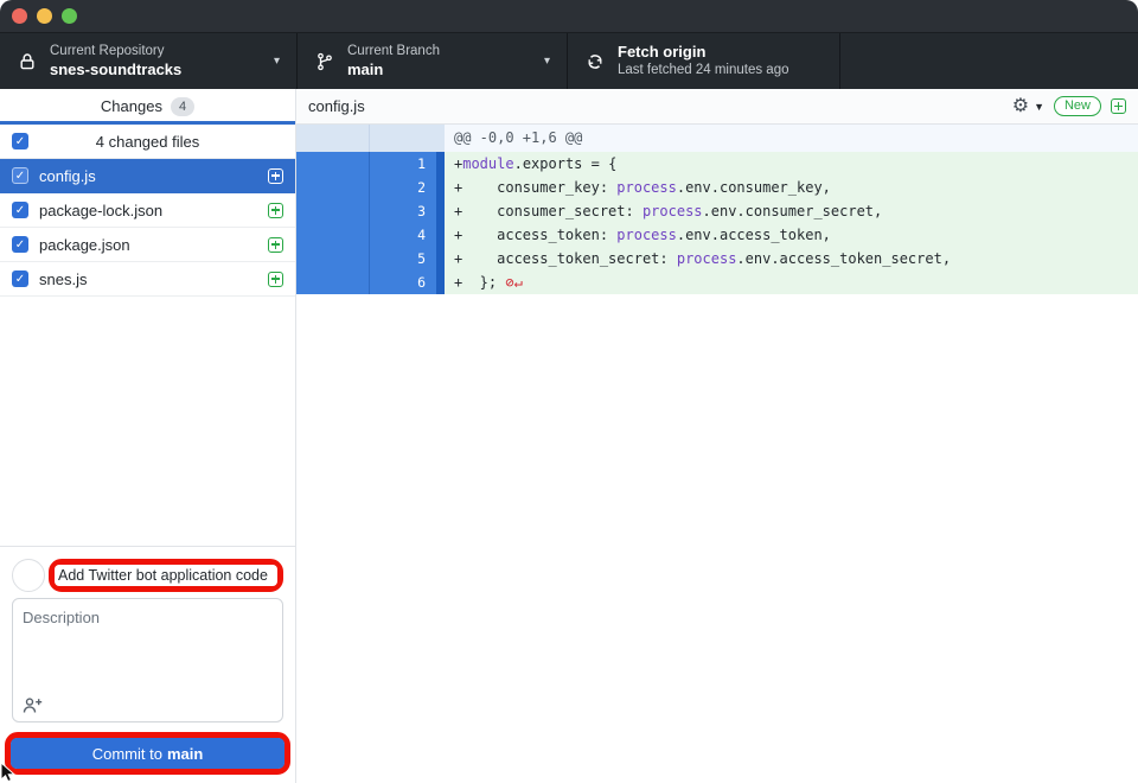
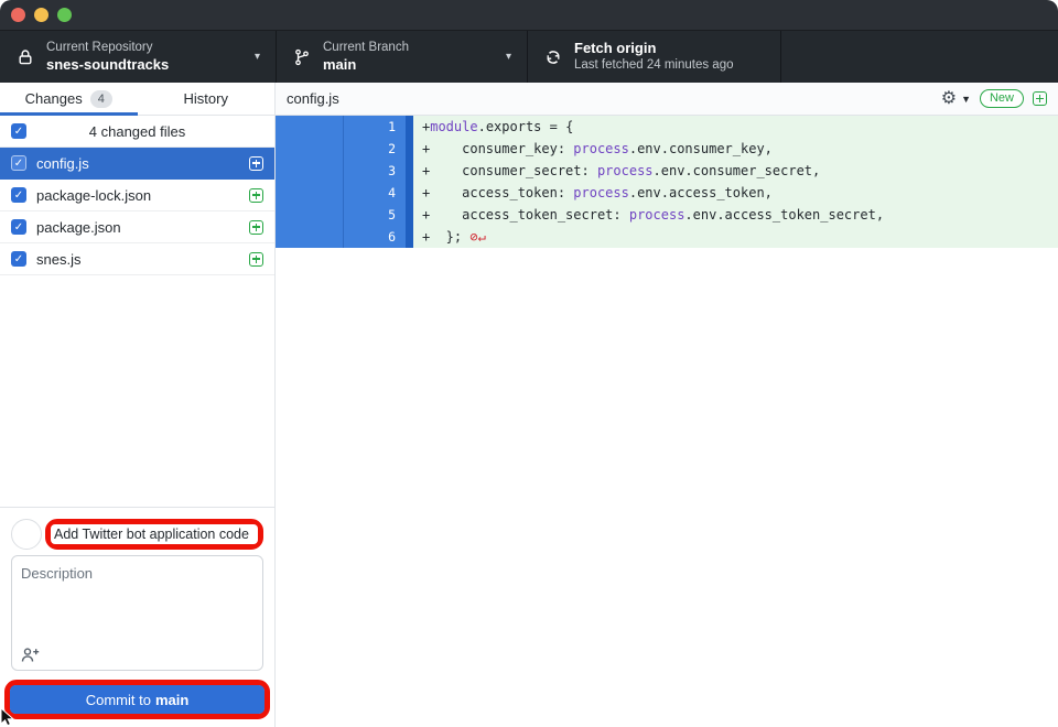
  Current Repository
  snes-soundtracks
  ▾
  Current Branch
  main
  ▾
  Fetch origin
  Last fetched 24 minutes ago
  Changes
  4
+ History
  ✓
  4 changed files
  ✓
  config.js
  ✓
  package-lock.json
  ✓
  package.json
  ✓
  snes.js
  Add Twitter bot application code
  Description
  Commit to main
  config.js
  ⚙
  ▼
  New
- @@ -0,0 +1,6 @@
  1
  +module.exports = {
  2
  + consumer_key: process.env.consumer_key,
  3
  + consumer_secret: process.env.consumer_secret,
  4
  + access_token: process.env.access_token,
  5
  + access_token_secret: process.env.access_token_secret,
  6
  + }; ⊘↵
